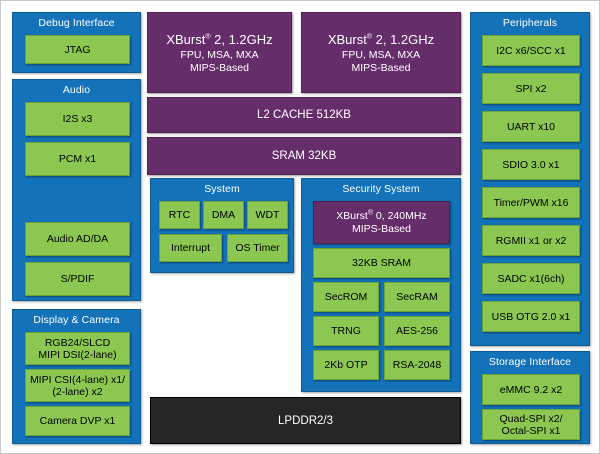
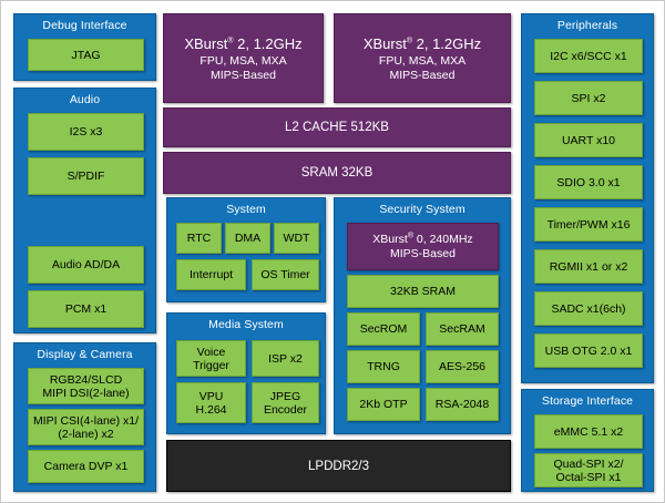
  Debug Interface
  JTAG
  Audio
  I2S x3
- PCM x1
+ S/PDIF
  Audio AD/DA
- S/PDIF
+ PCM x1
  Display & Camera
  RGB24/SLCD
  MIPI DSI(2-lane)
  MIPI CSI(4-lane) x1/
  (2-lane) x2
  Camera DVP x1
  XBurst 2, 1.2GHz
  FPU, MSA, MXA
  MIPS-Based
  XBurst 2, 1.2GHz
  FPU, MSA, MXA
  MIPS-Based
  L2 CACHE 512KB
  SRAM 32KB
  System
  RTC
  DMA
  WDT
  Interrupt
  OS Timer
+ Media System
+ Voice Trigger
+ ISP x2
+ VPU
+ H.264
+ JPEG
+ Encoder
  Security System
  XBurst 0, 240MHz
  MIPS-Based
  32KB SRAM
  SecROM
  SecRAM
  TRNG
  AES-256
  2Kb OTP
  RSA-2048
  LPDDR2/3
  Peripherals
  I2C x6/SCC x1
  SPI x2
  UART x10
  SDIO 3.0 x1
  Timer/PWM x16
  RGMII x1 or x2
  SADC x1(6ch)
  USB OTG 2.0 x1
  Storage Interface
- eMMC 9.2 x2
+ eMMC 5.1 x2
  Quad-SPI x2/
  Octal-SPI x1
